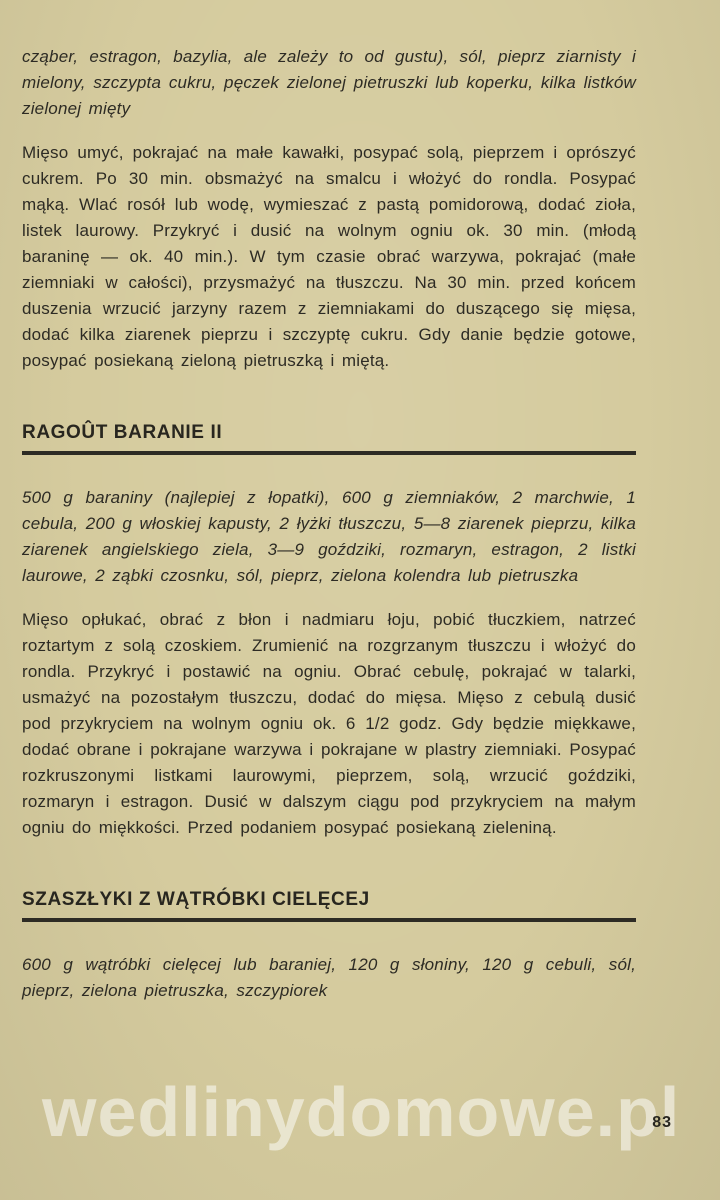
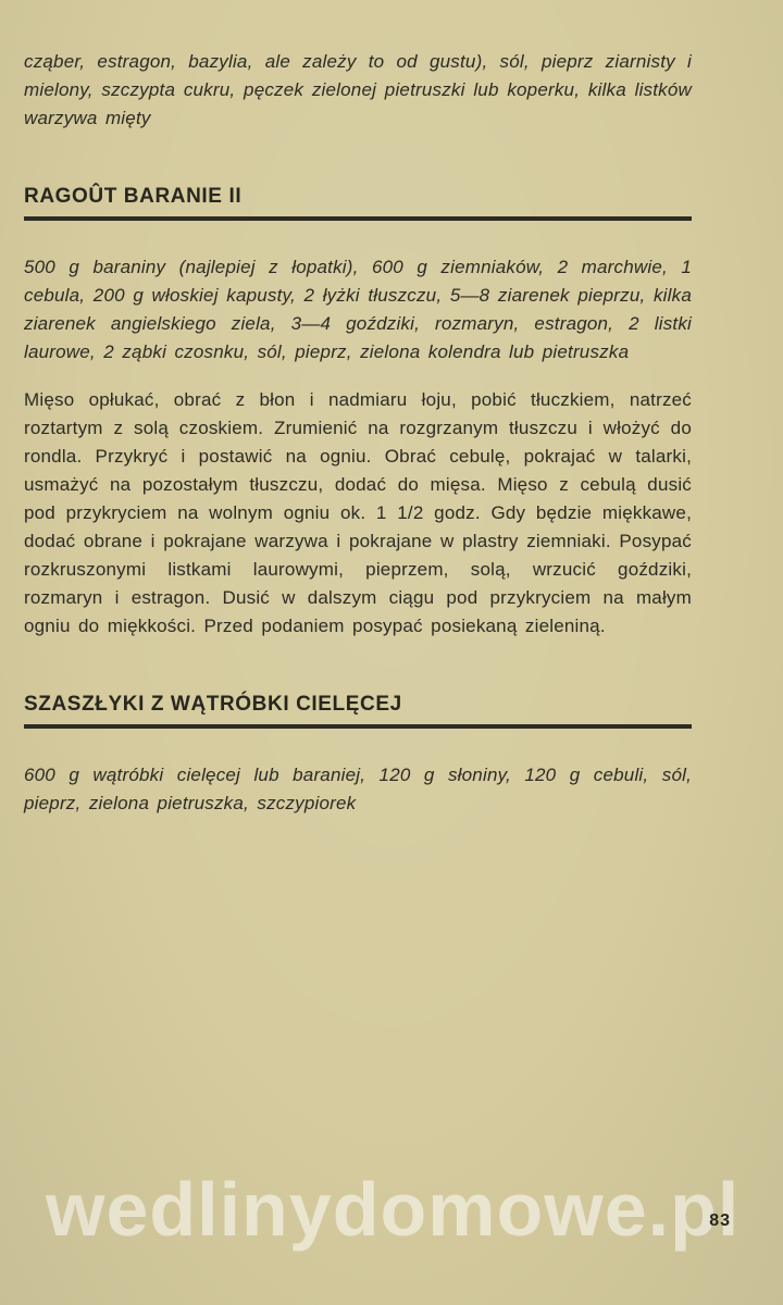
- cząber, estragon, bazylia, ale zależy to od gustu), sól, pieprz ziarnisty i mielony, szczypta cukru, pęczek zielonej pietruszki lub koperku, kilka listków zielonej mięty
+ cząber, estragon, bazylia, ale zależy to od gustu), sól, pieprz ziarnisty i mielony, szczypta cukru, pęczek zielonej pietruszki lub koperku, kilka listków warzywa mięty
- Mięso umyć, pokrajać na małe kawałki, posypać solą, pieprzem i oprószyć cukrem. Po 30 min. obsmażyć na smalcu i włożyć do rondla. Posypać mąką. Wlać rosół lub wodę, wymieszać z pastą pomidorową, dodać zioła, listek laurowy. Przykryć i dusić na wolnym ogniu ok. 30 min. (młodą baraninę — ok. 40 min.). W tym czasie obrać warzywa, pokrajać (małe ziemniaki w całości), przysmażyć na tłuszczu. Na 30 min. przed końcem duszenia wrzucić jarzyny razem z ziemniakami do duszącego się mięsa, dodać kilka ziarenek pieprzu i szczyptę cukru. Gdy danie będzie gotowe, posypać posiekaną zieloną pietruszką i miętą.
  RAGOÛT BARANIE II
- 500 g baraniny (najlepiej z łopatki), 600 g ziemniaków, 2 marchwie, 1 cebula, 200 g włoskiej kapusty, 2 łyżki tłuszczu, 5—8 ziarenek pieprzu, kilka ziarenek angielskiego ziela, 3—9 goździki, rozmaryn, estragon, 2 listki laurowe, 2 ząbki czosnku, sól, pieprz, zielona kolendra lub pietruszka
+ 500 g baraniny (najlepiej z łopatki), 600 g ziemniaków, 2 marchwie, 1 cebula, 200 g włoskiej kapusty, 2 łyżki tłuszczu, 5—8 ziarenek pieprzu, kilka ziarenek angielskiego ziela, 3—4 goździki, rozmaryn, estragon, 2 listki laurowe, 2 ząbki czosnku, sól, pieprz, zielona kolendra lub pietruszka
- Mięso opłukać, obrać z błon i nadmiaru łoju, pobić tłuczkiem, natrzeć roztartym z solą czoskiem. Zrumienić na rozgrzanym tłuszczu i włożyć do rondla. Przykryć i postawić na ogniu. Obrać cebulę, pokrajać w talarki, usmażyć na pozostałym tłuszczu, dodać do mięsa. Mięso z cebulą dusić pod przykryciem na wolnym ogniu ok. 6 1/2 godz. Gdy będzie miękkawe, dodać obrane i pokrajane warzywa i pokrajane w plastry ziemniaki. Posypać rozkruszonymi listkami laurowymi, pieprzem, solą, wrzucić goździki, rozmaryn i estragon. Dusić w dalszym ciągu pod przykryciem na małym ogniu do miękkości. Przed podaniem posypać posiekaną zieleniną.
+ Mięso opłukać, obrać z błon i nadmiaru łoju, pobić tłuczkiem, natrzeć roztartym z solą czoskiem. Zrumienić na rozgrzanym tłuszczu i włożyć do rondla. Przykryć i postawić na ogniu. Obrać cebulę, pokrajać w talarki, usmażyć na pozostałym tłuszczu, dodać do mięsa. Mięso z cebulą dusić pod przykryciem na wolnym ogniu ok. 1 1/2 godz. Gdy będzie miękkawe, dodać obrane i pokrajane warzywa i pokrajane w plastry ziemniaki. Posypać rozkruszonymi listkami laurowymi, pieprzem, solą, wrzucić goździki, rozmaryn i estragon. Dusić w dalszym ciągu pod przykryciem na małym ogniu do miękkości. Przed podaniem posypać posiekaną zieleniną.
  SZASZŁYKI Z WĄTRÓBKI CIELĘCEJ
  600 g wątróbki cielęcej lub baraniej, 120 g słoniny, 120 g cebuli, sól, pieprz, zielona pietruszka, szczypiorek
  wedlinydomowe.pl
  83
